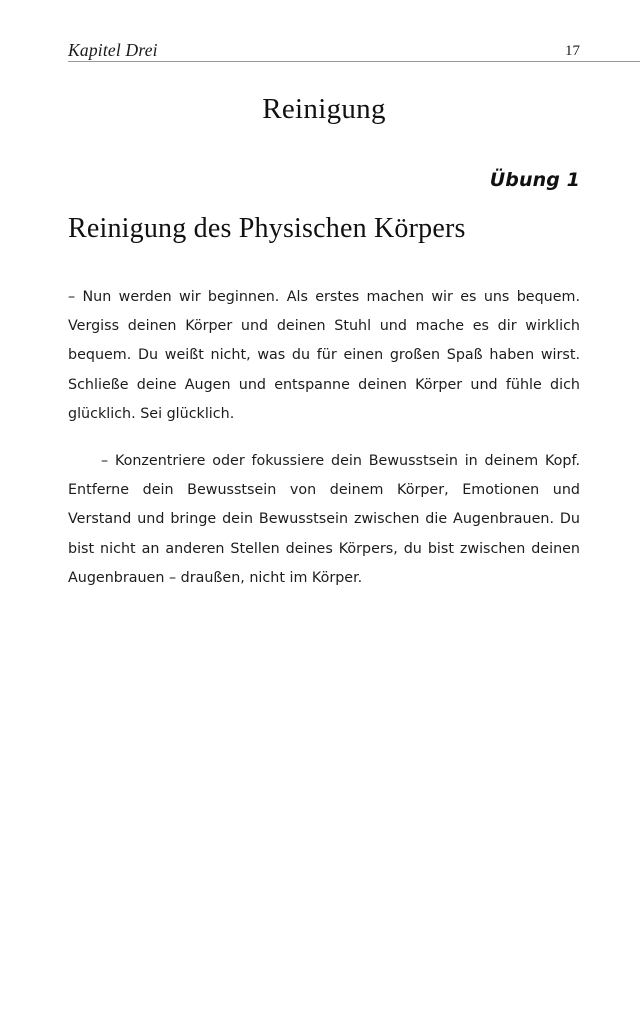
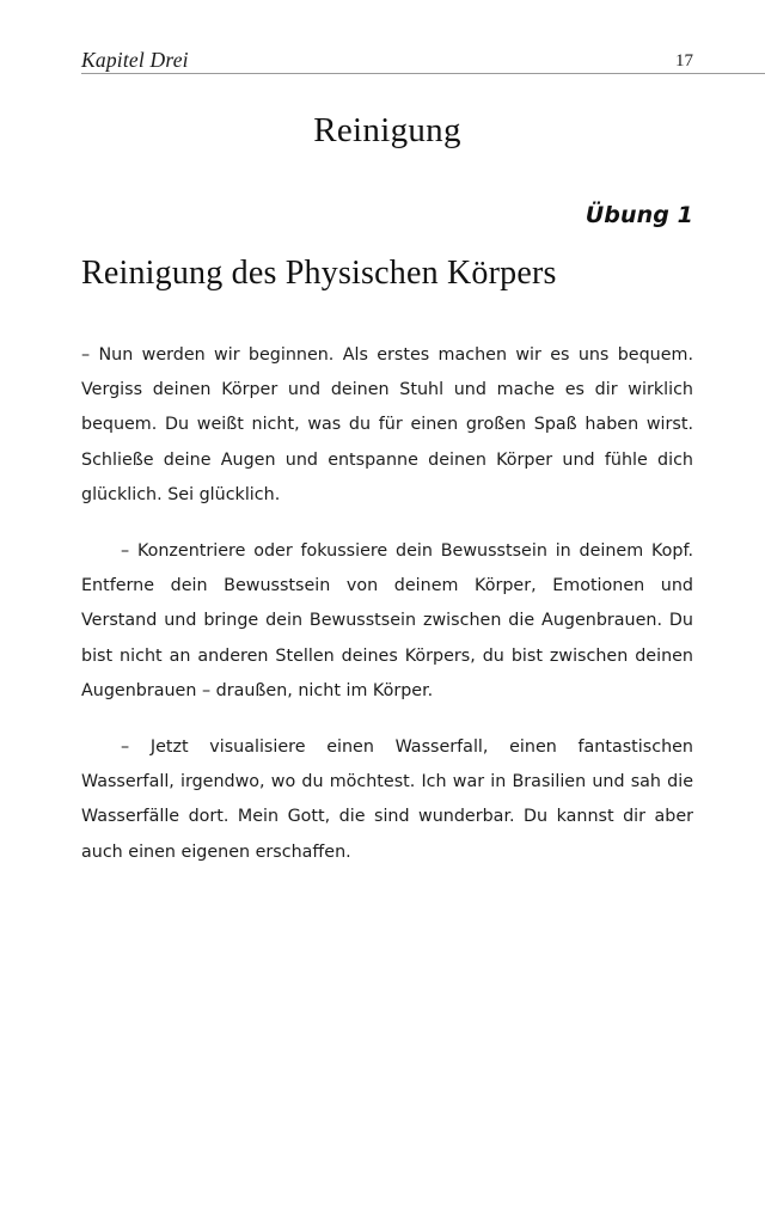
  Kapitel Drei
  17
  Reinigung
  Übung 1
  Reinigung des Physischen Körpers
  – Nun werden wir beginnen. Als erstes machen wir es uns bequem. Vergiss deinen Körper und deinen Stuhl und mache es dir wirklich bequem. Du weißt nicht, was du für einen großen Spaß haben wirst. Schließe deine Augen und entspanne deinen Körper und fühle dich glücklich. Sei glücklich.
  – Konzentriere oder fokussiere dein Bewusstsein in deinem Kopf. Entferne dein Bewusstsein von deinem Körper, Emotionen und Verstand und bringe dein Bewusstsein zwischen die Augenbrauen. Du bist nicht an anderen Stellen deines Körpers, du bist zwischen deinen Augenbrauen – draußen, nicht im Körper.
+ – Jetzt visualisiere einen Wasserfall, einen fantastischen Wasserfall, irgendwo, wo du möchtest. Ich war in Brasilien und sah die Wasserfälle dort. Mein Gott, die sind wunderbar. Du kannst dir aber auch einen eigenen erschaffen.
